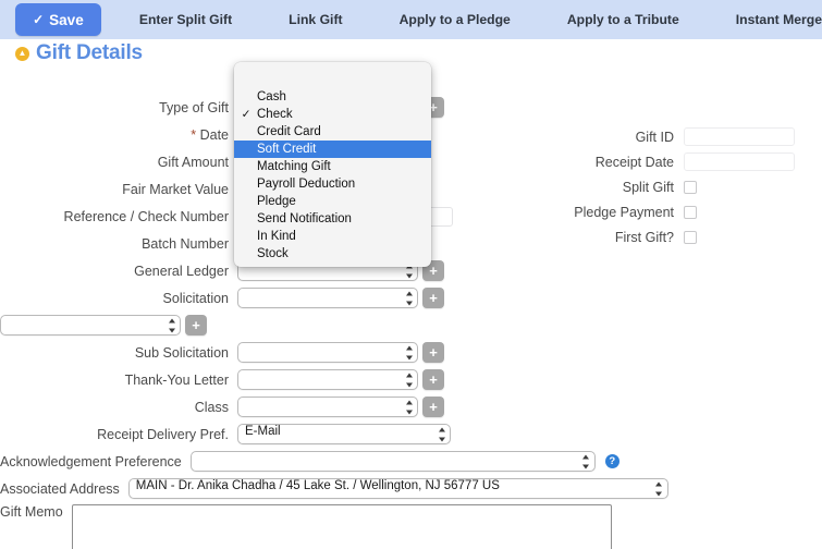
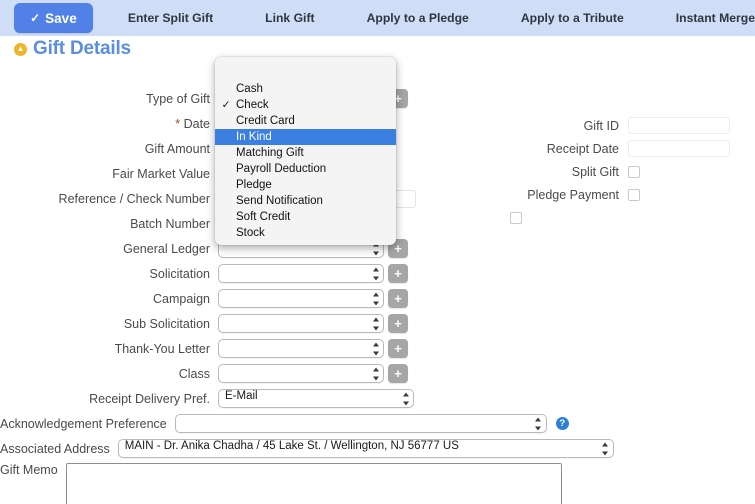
  ✓
  Save
  Enter Split Gift
  Link Gift
  Apply to a Pledge
  Apply to a Tribute
  Instant Merge
  ▲
  Gift Details
  Type of Gift
  +
  * Date
  Gift Amount
  Fair Market Value
  Reference / Check Number
  Batch Number
  General Ledger
  +
  Solicitation
  +
+ Campaign
  +
  Sub Solicitation
  +
  Thank-You Letter
  +
  Class
  +
  Receipt Delivery Pref.
  E-Mail
  Acknowledgement Preference
  ?
  Associated Address
  MAIN - Dr. Anika Chadha / 45 Lake St. / Wellington, NJ 56777 US
  Gift Memo
  Gift ID
  Receipt Date
  Split Gift
  Pledge Payment
- First Gift?
  Cash
  ✓
  Check
  Credit Card
- Soft Credit
+ In Kind
  Matching Gift
  Payroll Deduction
  Pledge
  Send Notification
- In Kind
+ Soft Credit
  Stock
